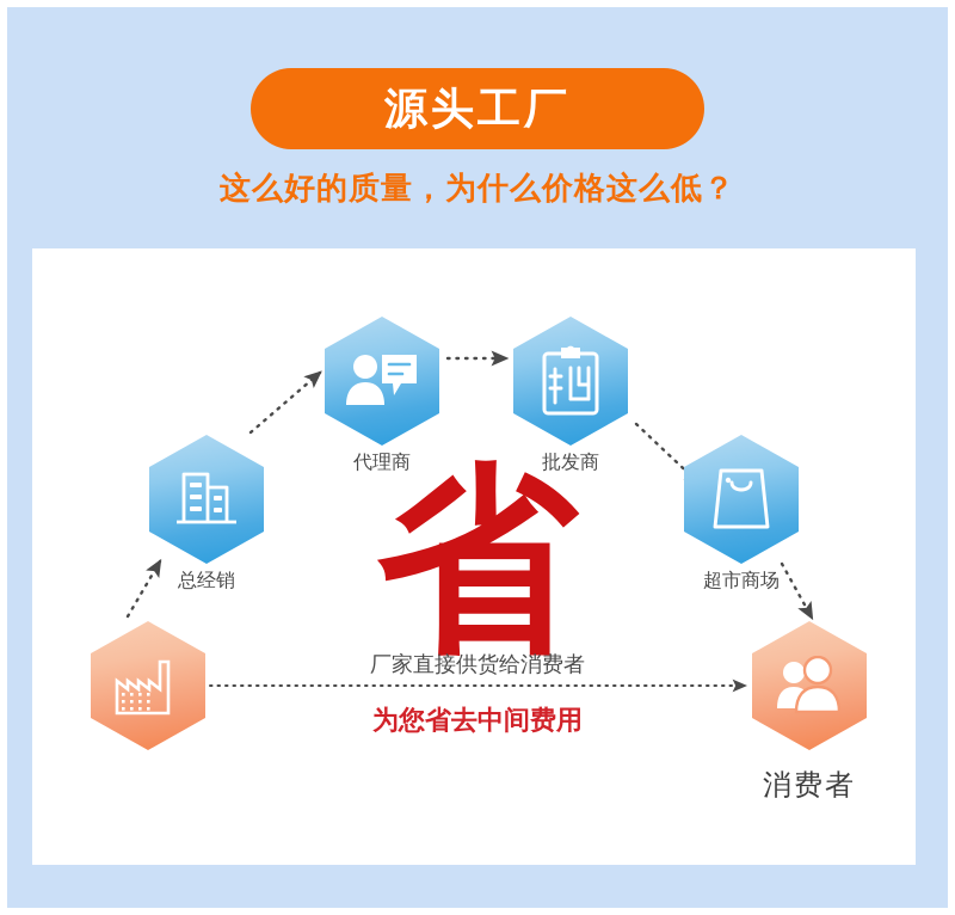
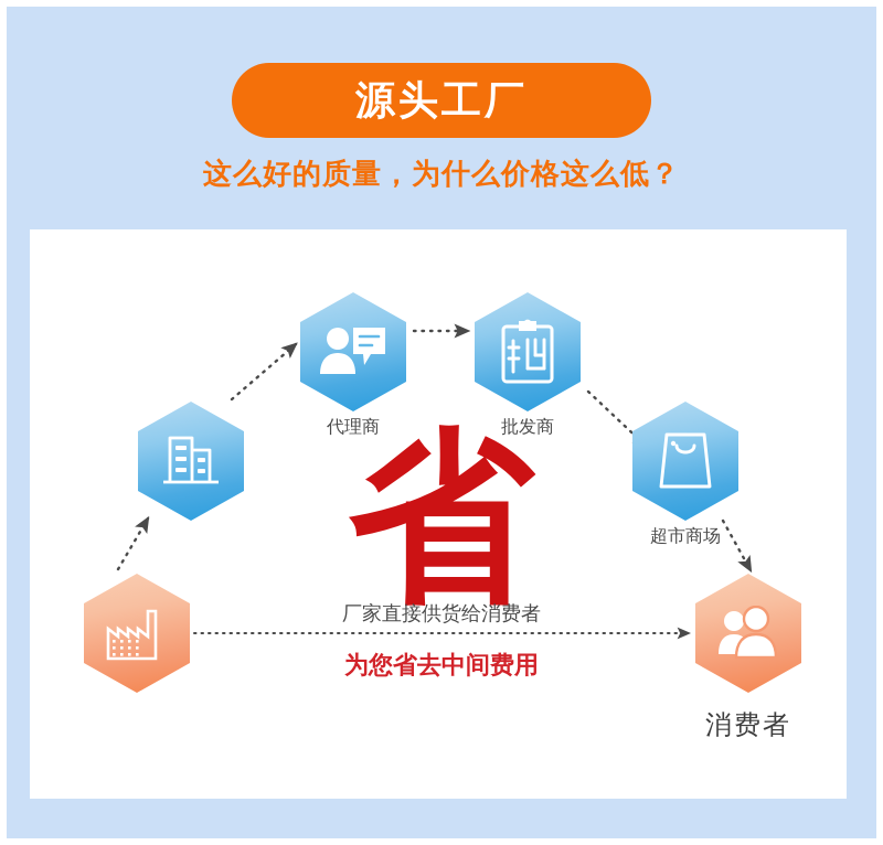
  源头工厂
  这么好的质量，为什么价格这么低？
- 总经销
  代理商
  批发商
  超市商场
  消费者
  省
  厂家直接供货给消费者
  为您省去中间费用
